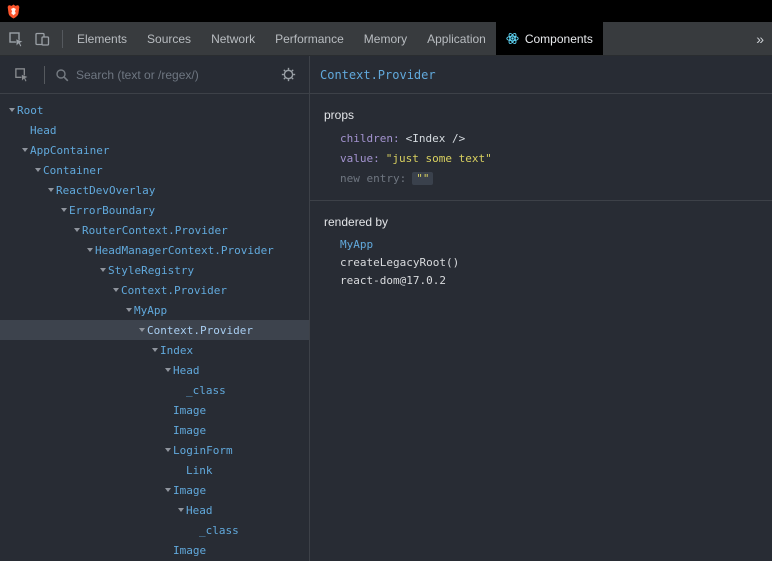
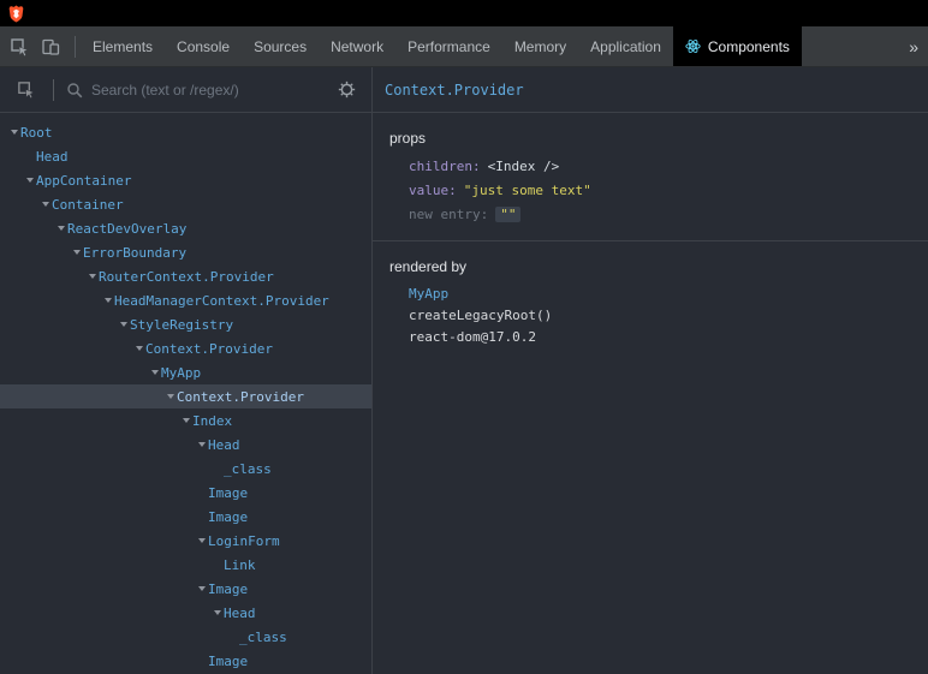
  Elements
+ Console
  Sources
  Network
  Performance
  Memory
  Application
  Components
  »
  Search (text or /regex/)
  Root
  Head
  AppContainer
  Container
  ReactDevOverlay
  ErrorBoundary
  RouterContext.Provider
  HeadManagerContext.Provider
  StyleRegistry
  Context.Provider
  MyApp
  Context.Provider
  Index
  Head
  _class
  Image
  Image
  LoginForm
  Link
  Image
  Head
  _class
  Image
  Context.Provider
  props
  children:
  <Index />
  value:
  "just some text"
  new entry:
  ""
  rendered by
  MyApp
  createLegacyRoot()
  react-dom@17.0.2
